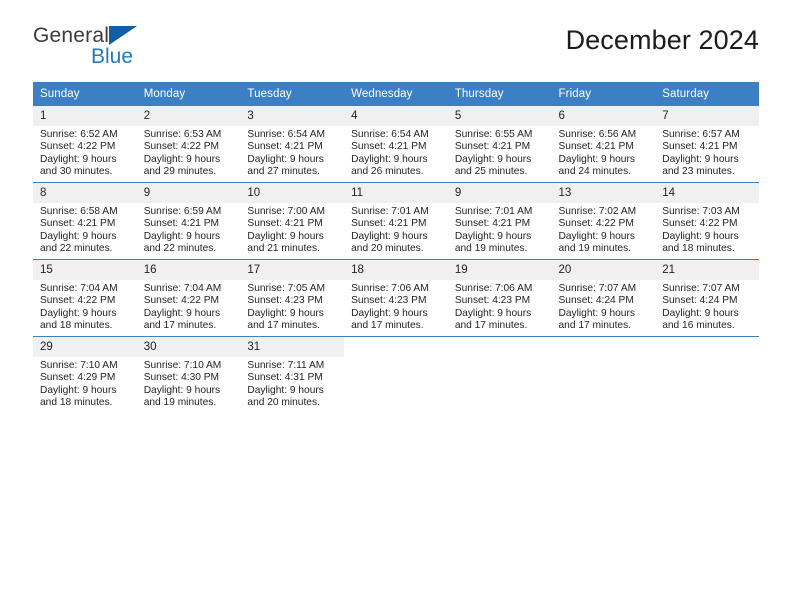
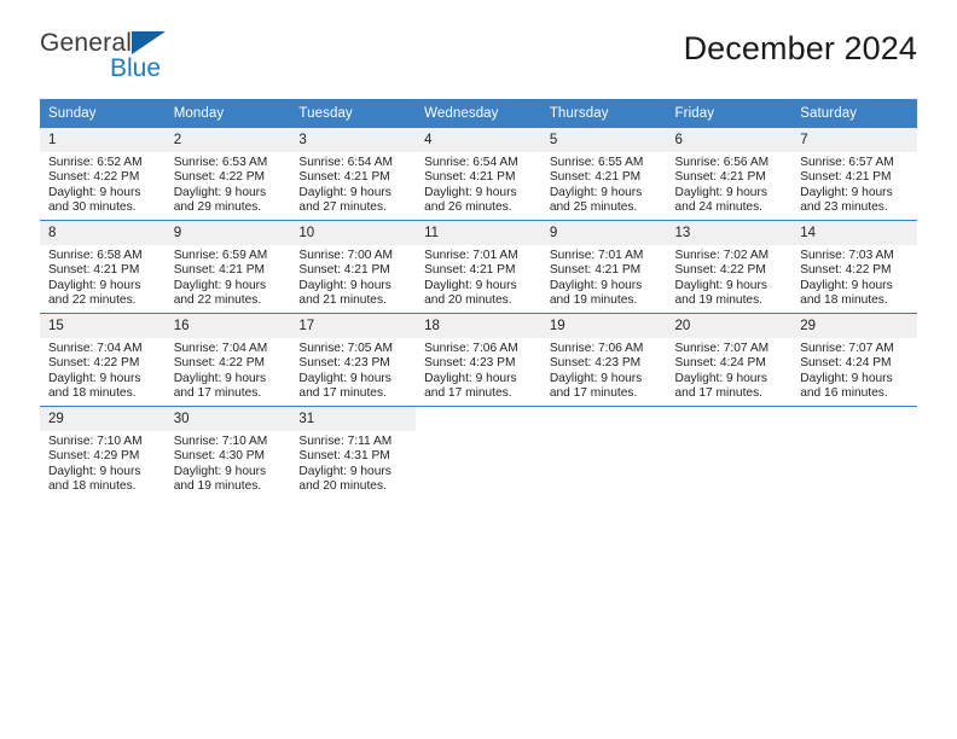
  General
  Blue
  December 2024
  Sunday	Monday	Tuesday	Wednesday	Thursday	Friday	Saturday
  1Sunrise: 6:52 AMSunset: 4:22 PMDaylight: 9 hoursand 30 minutes.	2Sunrise: 6:53 AMSunset: 4:22 PMDaylight: 9 hoursand 29 minutes.	3Sunrise: 6:54 AMSunset: 4:21 PMDaylight: 9 hoursand 27 minutes.	4Sunrise: 6:54 AMSunset: 4:21 PMDaylight: 9 hoursand 26 minutes.	5Sunrise: 6:55 AMSunset: 4:21 PMDaylight: 9 hoursand 25 minutes.	6Sunrise: 6:56 AMSunset: 4:21 PMDaylight: 9 hoursand 24 minutes.	7Sunrise: 6:57 AMSunset: 4:21 PMDaylight: 9 hoursand 23 minutes.
  8Sunrise: 6:58 AMSunset: 4:21 PMDaylight: 9 hoursand 22 minutes.	9Sunrise: 6:59 AMSunset: 4:21 PMDaylight: 9 hoursand 22 minutes.	10Sunrise: 7:00 AMSunset: 4:21 PMDaylight: 9 hoursand 21 minutes.	11Sunrise: 7:01 AMSunset: 4:21 PMDaylight: 9 hoursand 20 minutes.	9Sunrise: 7:01 AMSunset: 4:21 PMDaylight: 9 hoursand 19 minutes.	13Sunrise: 7:02 AMSunset: 4:22 PMDaylight: 9 hoursand 19 minutes.	14Sunrise: 7:03 AMSunset: 4:22 PMDaylight: 9 hoursand 18 minutes.
- 15Sunrise: 7:04 AMSunset: 4:22 PMDaylight: 9 hoursand 18 minutes.	16Sunrise: 7:04 AMSunset: 4:22 PMDaylight: 9 hoursand 17 minutes.	17Sunrise: 7:05 AMSunset: 4:23 PMDaylight: 9 hoursand 17 minutes.	18Sunrise: 7:06 AMSunset: 4:23 PMDaylight: 9 hoursand 17 minutes.	19Sunrise: 7:06 AMSunset: 4:23 PMDaylight: 9 hoursand 17 minutes.	20Sunrise: 7:07 AMSunset: 4:24 PMDaylight: 9 hoursand 17 minutes.	21Sunrise: 7:07 AMSunset: 4:24 PMDaylight: 9 hoursand 16 minutes.
+ 15Sunrise: 7:04 AMSunset: 4:22 PMDaylight: 9 hoursand 18 minutes.	16Sunrise: 7:04 AMSunset: 4:22 PMDaylight: 9 hoursand 17 minutes.	17Sunrise: 7:05 AMSunset: 4:23 PMDaylight: 9 hoursand 17 minutes.	18Sunrise: 7:06 AMSunset: 4:23 PMDaylight: 9 hoursand 17 minutes.	19Sunrise: 7:06 AMSunset: 4:23 PMDaylight: 9 hoursand 17 minutes.	20Sunrise: 7:07 AMSunset: 4:24 PMDaylight: 9 hoursand 17 minutes.	29Sunrise: 7:07 AMSunset: 4:24 PMDaylight: 9 hoursand 16 minutes.
  29Sunrise: 7:10 AMSunset: 4:29 PMDaylight: 9 hoursand 18 minutes.	30Sunrise: 7:10 AMSunset: 4:30 PMDaylight: 9 hoursand 19 minutes.	31Sunrise: 7:11 AMSunset: 4:31 PMDaylight: 9 hoursand 20 minutes.
